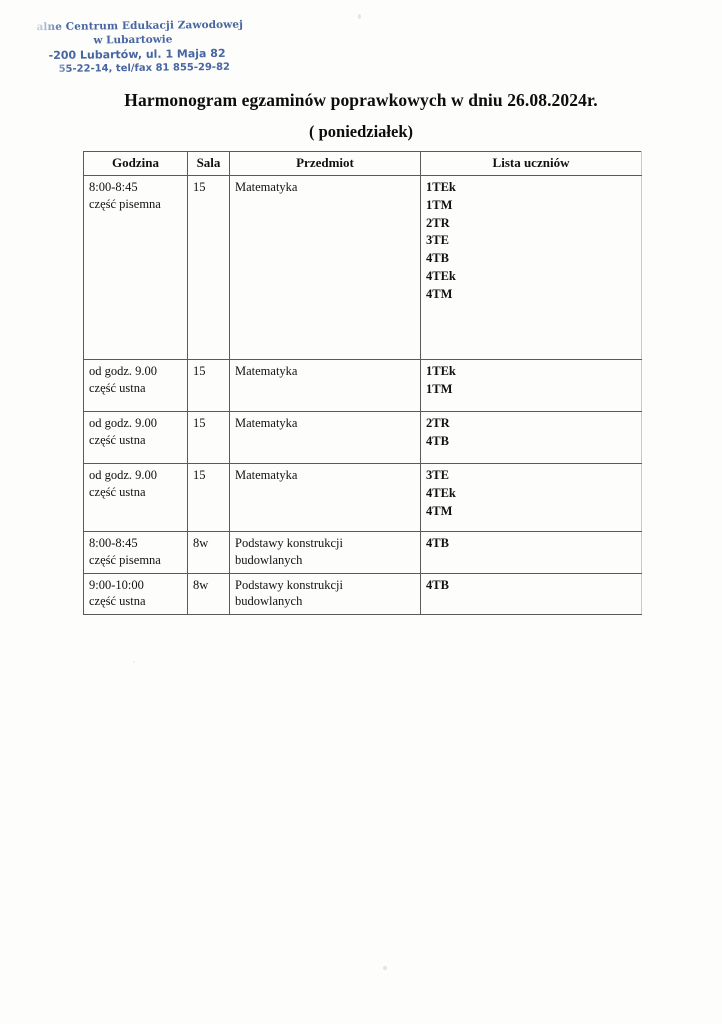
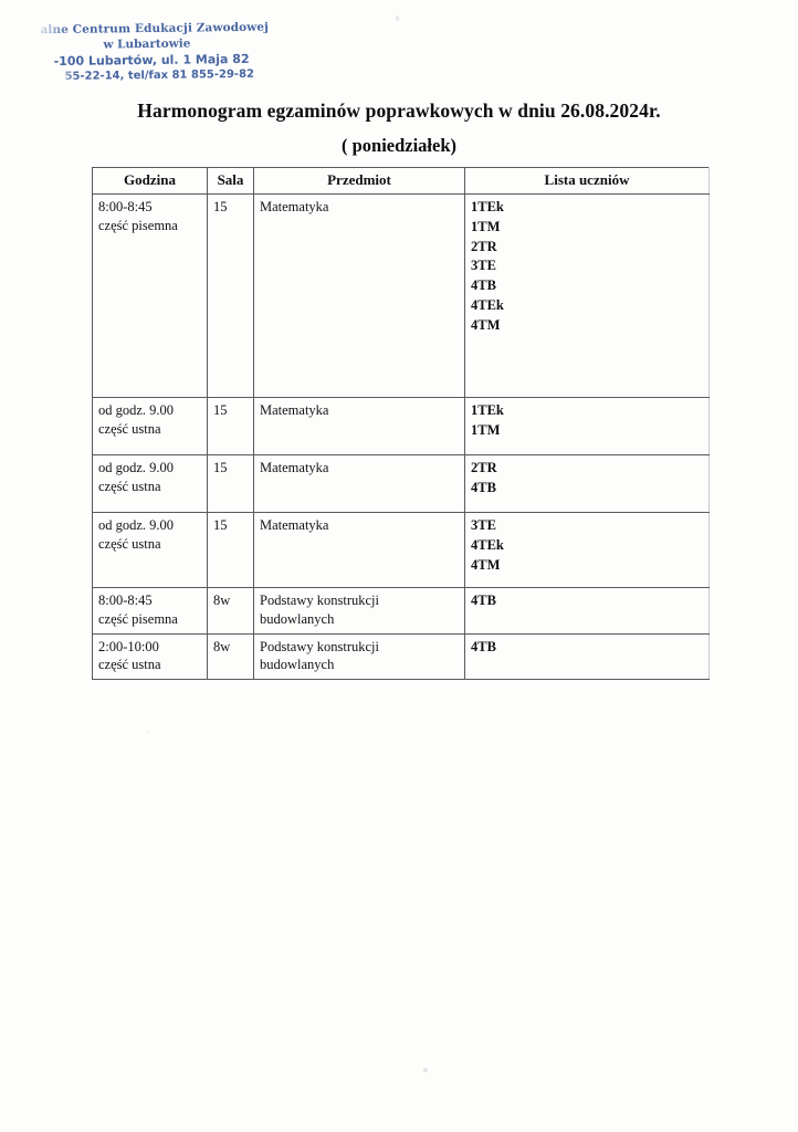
  alne Centrum Edukacji Zawodowej
  w Lubartowie
- -200 Lubartów, ul. 1 Maja 82
+ -100 Lubartów, ul. 1 Maja 82
  55-22-14, tel/fax 81 855-29-82
  Harmonogram egzaminów poprawkowych w dniu 26.08.2024r.
  ( poniedziałek)
  Godzina	Sala	Przedmiot	Lista uczniów
  8:00-8:45część pisemna	15	Matematyka	1TEk1TM2TR3TE4TB4TEk4TM
  od godz. 9.00część ustna	15	Matematyka	1TEk1TM
  od godz. 9.00część ustna	15	Matematyka	2TR4TB
  od godz. 9.00część ustna	15	Matematyka	3TE4TEk4TM
  8:00-8:45część pisemna	8w	Podstawy konstrukcjibudowlanych	4TB
- 9:00-10:00część ustna	8w	Podstawy konstrukcjibudowlanych	4TB
+ 2:00-10:00część ustna	8w	Podstawy konstrukcjibudowlanych	4TB
